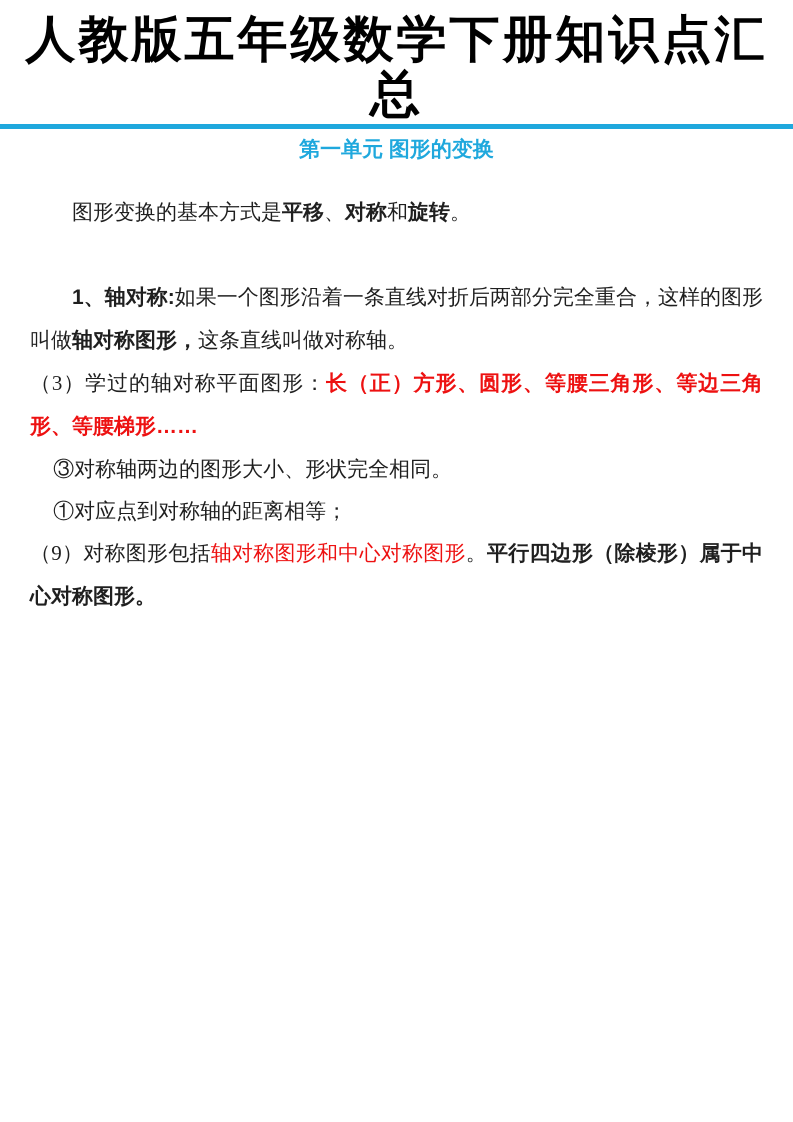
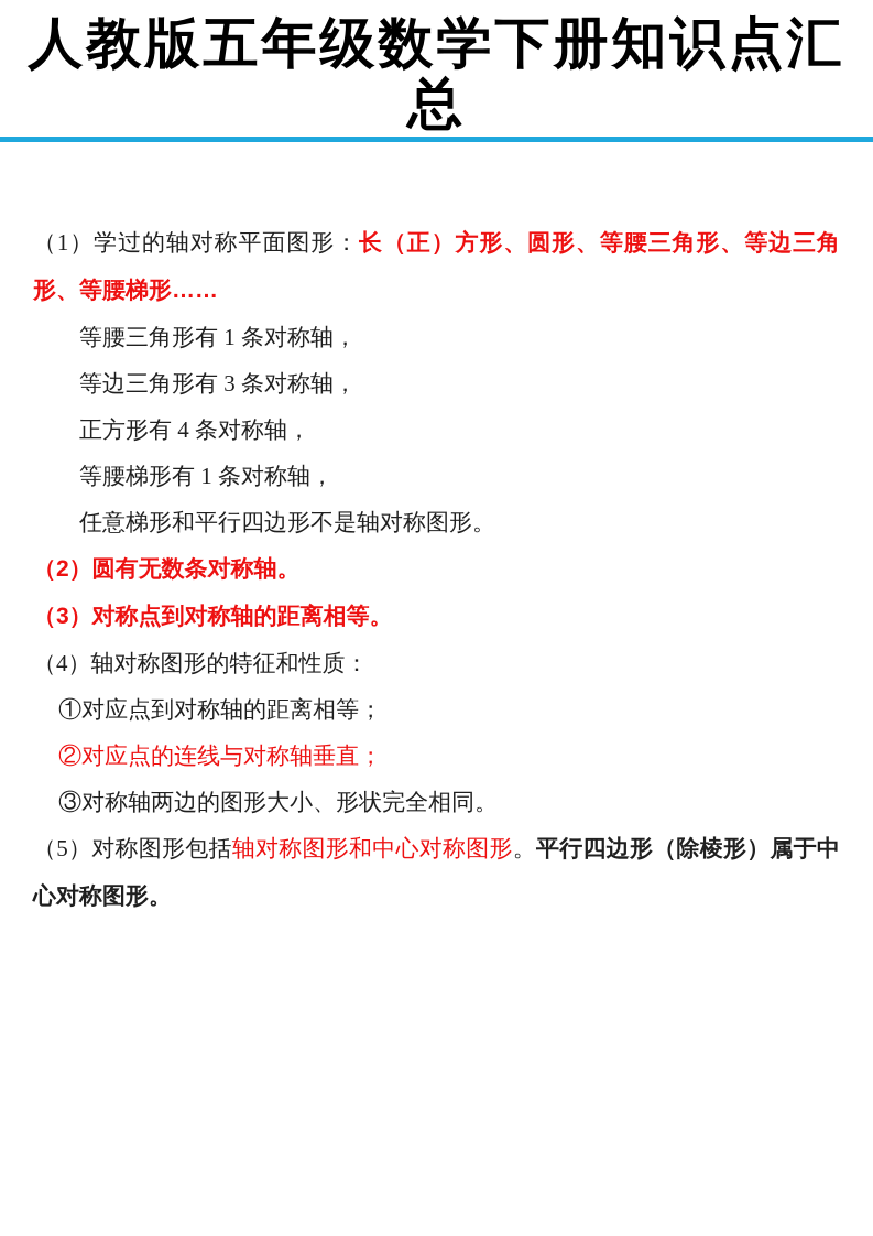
  人教版五年级数学下册知识点汇总
- 第一单元 图形的变换
- 图形变换的基本方式是平移、对称和旋转。
- 1、轴对称:如果一个图形沿着一条直线对折后两部分完全重合，这样的图形叫做轴对称图形，这条直线叫做对称轴。
- （3）学过的轴对称平面图形：长（正）方形、圆形、等腰三角形、等边三角形、等腰梯形……
+ （1）学过的轴对称平面图形：长（正）方形、圆形、等腰三角形、等边三角形、等腰梯形……
+ 等腰三角形有 1 条对称轴，
+ 等边三角形有 3 条对称轴，
+ 正方形有 4 条对称轴，
+ 等腰梯形有 1 条对称轴，
+ 任意梯形和平行四边形不是轴对称图形。
+ （2）圆有无数条对称轴。
+ （3）对称点到对称轴的距离相等。
+ （4）轴对称图形的特征和性质：
- ③对称轴两边的图形大小、形状完全相同。
+ ①对应点到对称轴的距离相等；
+ ②对应点的连线与对称轴垂直；
- ①对应点到对称轴的距离相等；
+ ③对称轴两边的图形大小、形状完全相同。
- （9）对称图形包括轴对称图形和中心对称图形。平行四边形（除棱形）属于中心对称图形。
+ （5）对称图形包括轴对称图形和中心对称图形。平行四边形（除棱形）属于中心对称图形。
